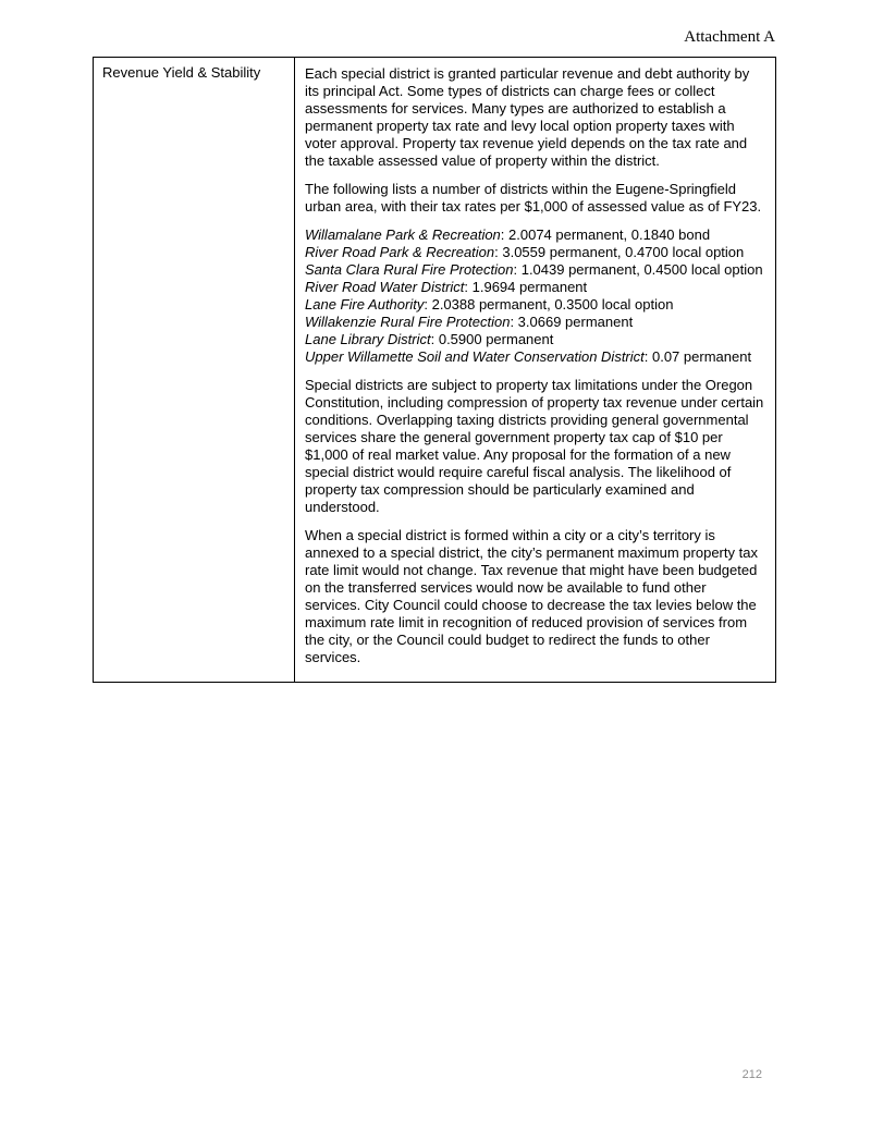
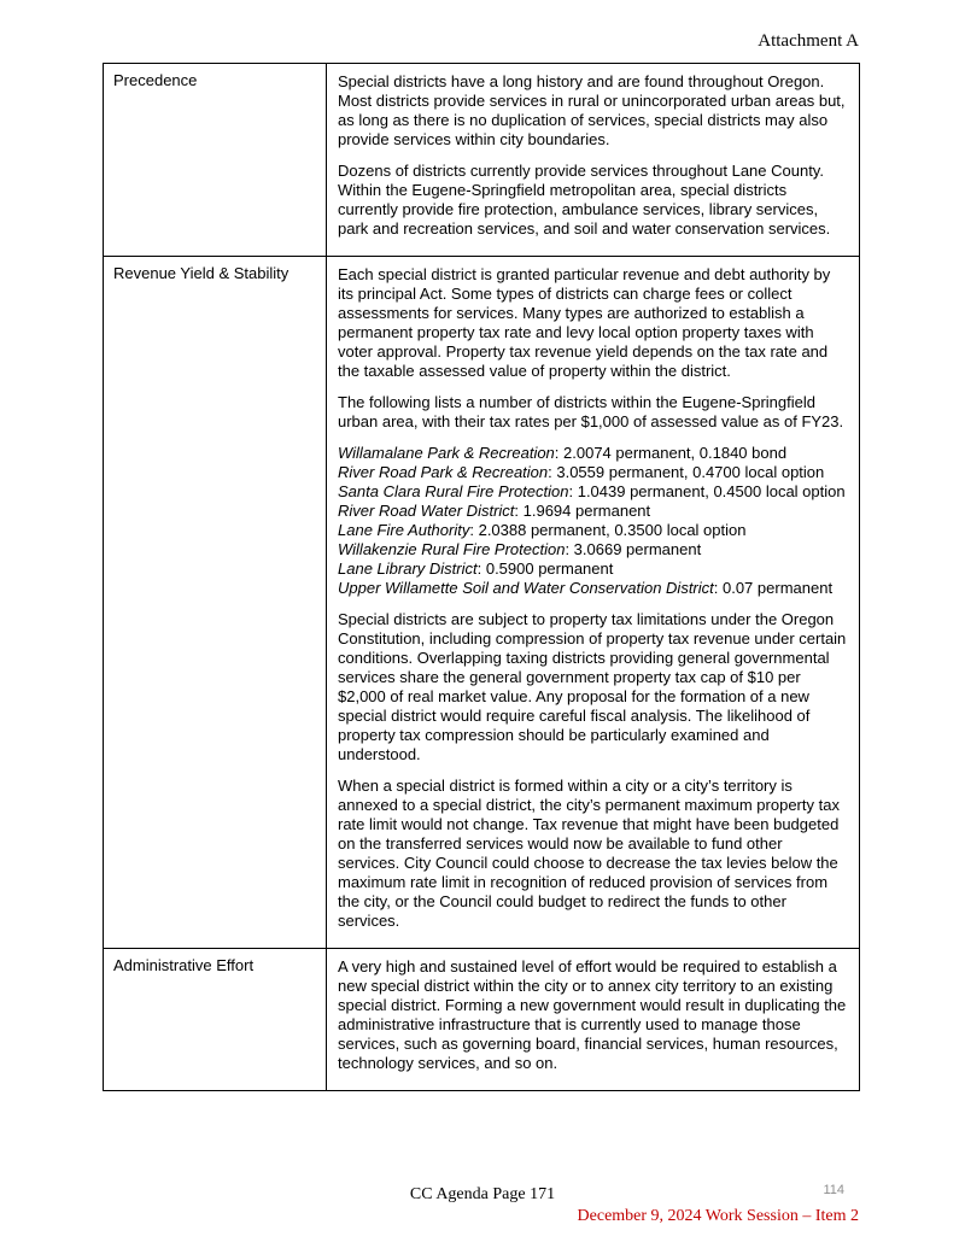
  Attachment A
+ Precedence	Special districts have a long history and are found throughout Oregon. Most districts provide services in rural or unincorporated urban areas but, as long as there is no duplication of services, special districts may also provide services within city boundaries. Dozens of districts currently provide services throughout Lane County. Within the Eugene-Springfield metropolitan area, special districts currently provide fire protection, ambulance services, library services, park and recreation services, and soil and water conservation services.
- Revenue Yield & Stability	Each special district is granted particular revenue and debt authority by its principal Act. Some types of districts can charge fees or collect assessments for services. Many types are authorized to establish a permanent property tax rate and levy local option property taxes with voter approval. Property tax revenue yield depends on the tax rate and the taxable assessed value of property within the district. The following lists a number of districts within the Eugene-Springfield urban area, with their tax rates per $1,000 of assessed value as of FY23. Willamalane Park & Recreation: 2.0074 permanent, 0.1840 bond River Road Park & Recreation: 3.0559 permanent, 0.4700 local option Santa Clara Rural Fire Protection: 1.0439 permanent, 0.4500 local option River Road Water District: 1.9694 permanent Lane Fire Authority: 2.0388 permanent, 0.3500 local option Willakenzie Rural Fire Protection: 3.0669 permanent Lane Library District: 0.5900 permanent Upper Willamette Soil and Water Conservation District: 0.07 permanent Special districts are subject to property tax limitations under the Oregon Constitution, including compression of property tax revenue under certain conditions. Overlapping taxing districts providing general governmental services share the general government property tax cap of $10 per $1,000 of real market value. Any proposal for the formation of a new special district would require careful fiscal analysis. The likelihood of property tax compression should be particularly examined and understood. When a special district is formed within a city or a city’s territory is annexed to a special district, the city’s permanent maximum property tax rate limit would not change. Tax revenue that might have been budgeted on the transferred services would now be available to fund other services. City Council could choose to decrease the tax levies below the maximum rate limit in recognition of reduced provision of services from the city, or the Council could budget to redirect the funds to other services.
+ Revenue Yield & Stability	Each special district is granted particular revenue and debt authority by its principal Act. Some types of districts can charge fees or collect assessments for services. Many types are authorized to establish a permanent property tax rate and levy local option property taxes with voter approval. Property tax revenue yield depends on the tax rate and the taxable assessed value of property within the district. The following lists a number of districts within the Eugene-Springfield urban area, with their tax rates per $1,000 of assessed value as of FY23. Willamalane Park & Recreation: 2.0074 permanent, 0.1840 bond River Road Park & Recreation: 3.0559 permanent, 0.4700 local option Santa Clara Rural Fire Protection: 1.0439 permanent, 0.4500 local option River Road Water District: 1.9694 permanent Lane Fire Authority: 2.0388 permanent, 0.3500 local option Willakenzie Rural Fire Protection: 3.0669 permanent Lane Library District: 0.5900 permanent Upper Willamette Soil and Water Conservation District: 0.07 permanent Special districts are subject to property tax limitations under the Oregon Constitution, including compression of property tax revenue under certain conditions. Overlapping taxing districts providing general governmental services share the general government property tax cap of $10 per $2,000 of real market value. Any proposal for the formation of a new special district would require careful fiscal analysis. The likelihood of property tax compression should be particularly examined and understood. When a special district is formed within a city or a city’s territory is annexed to a special district, the city’s permanent maximum property tax rate limit would not change. Tax revenue that might have been budgeted on the transferred services would now be available to fund other services. City Council could choose to decrease the tax levies below the maximum rate limit in recognition of reduced provision of services from the city, or the Council could budget to redirect the funds to other services.
+ Administrative Effort	A very high and sustained level of effort would be required to establish a new special district within the city or to annex city territory to an existing special district. Forming a new government would result in duplicating the administrative infrastructure that is currently used to manage those services, such as governing board, financial services, human resources, technology services, and so on.
+ CC Agenda Page 171
- 212
+ 114
+ December 9, 2024 Work Session – Item 2
